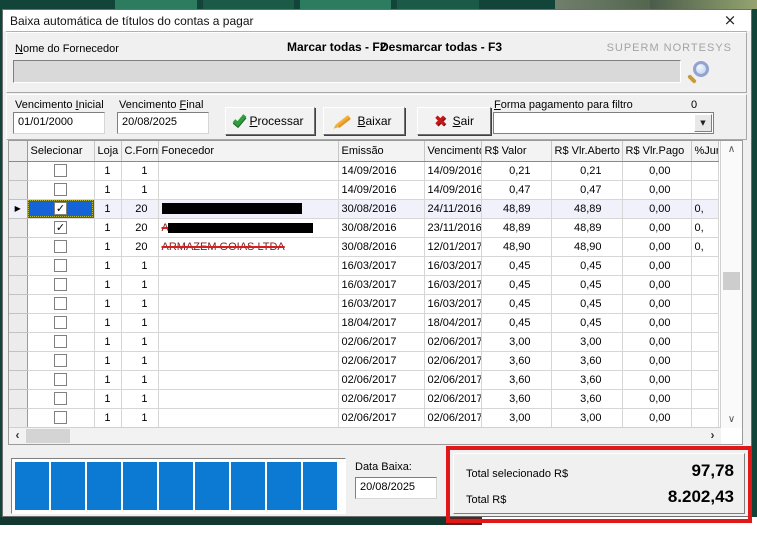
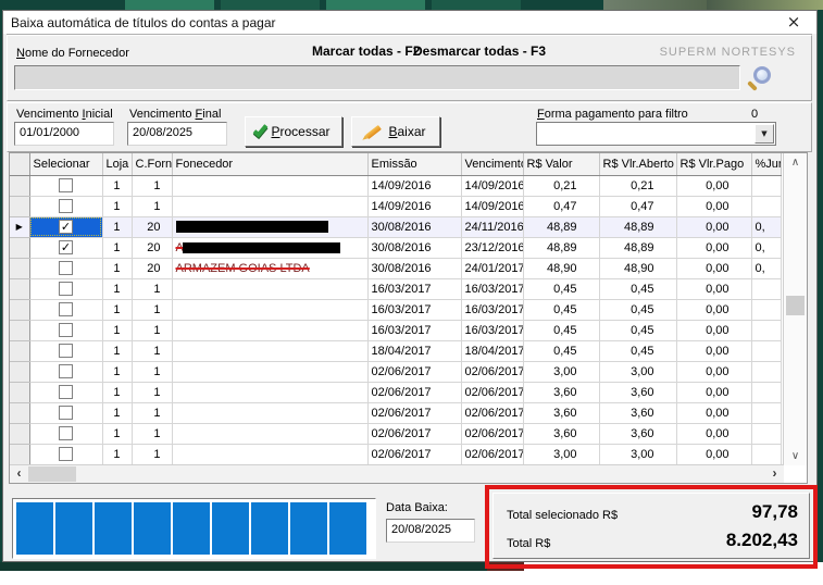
  Baixa automática de títulos do contas a pagar
  ×
  Nome do Fornecedor
  Marcar todas - F2
  Desmarcar todas - F3
  SUPERM NORTESYS
  Vencimento Inicial
  01/01/2000
  Vencimento Final
  20/08/2025
  Processar
  Baixar
- ✖
- Sair
  Forma pagamento para filtro
  0
  ▼
  	Selecionar	Loja	C.Forn	Fonecedor	Emissão	Venciment	R$ Valor	R$ Vlr.Aberto	R$ Vlr.Pago	%Jur
  		1	1		14/09/2016	14/09/2016	0,21	0,21	0,00
  		1	1		14/09/2016	14/09/2016	0,47	0,47	0,00
  ▶	✓	1	20		30/08/2016	24/11/2016	48,89	48,89	0,00	0,
- 	✓	1	20	ARMAZEM GOIAS LTDA	30/08/2016	23/11/2016	48,89	48,89	0,00	0,
+ 	✓	1	20	ARMAZEM GOIAS LTDA	30/08/2016	23/12/2016	48,89	48,89	0,00	0,
- 		1	20	ARMAZEM GOIAS LTDA	30/08/2016	12/01/2017	48,90	48,90	0,00	0,
+ 		1	20	ARMAZEM GOIAS LTDA	30/08/2016	24/01/2017	48,90	48,90	0,00	0,
  		1	1		16/03/2017	16/03/2017	0,45	0,45	0,00
  		1	1		16/03/2017	16/03/2017	0,45	0,45	0,00
  		1	1		16/03/2017	16/03/2017	0,45	0,45	0,00
  		1	1		18/04/2017	18/04/2017	0,45	0,45	0,00
  		1	1		02/06/2017	02/06/2017	3,00	3,00	0,00
  		1	1		02/06/2017	02/06/2017	3,60	3,60	0,00
  		1	1		02/06/2017	02/06/2017	3,60	3,60	0,00
  		1	1		02/06/2017	02/06/2017	3,60	3,60	0,00
  		1	1		02/06/2017	02/06/2017	3,00	3,00	0,00
  ∧
  ∨
  ‹
  ›
  Data Baixa:
  20/08/2025
  Total selecionado R$
  97,78
  Total R$
  8.202,43
